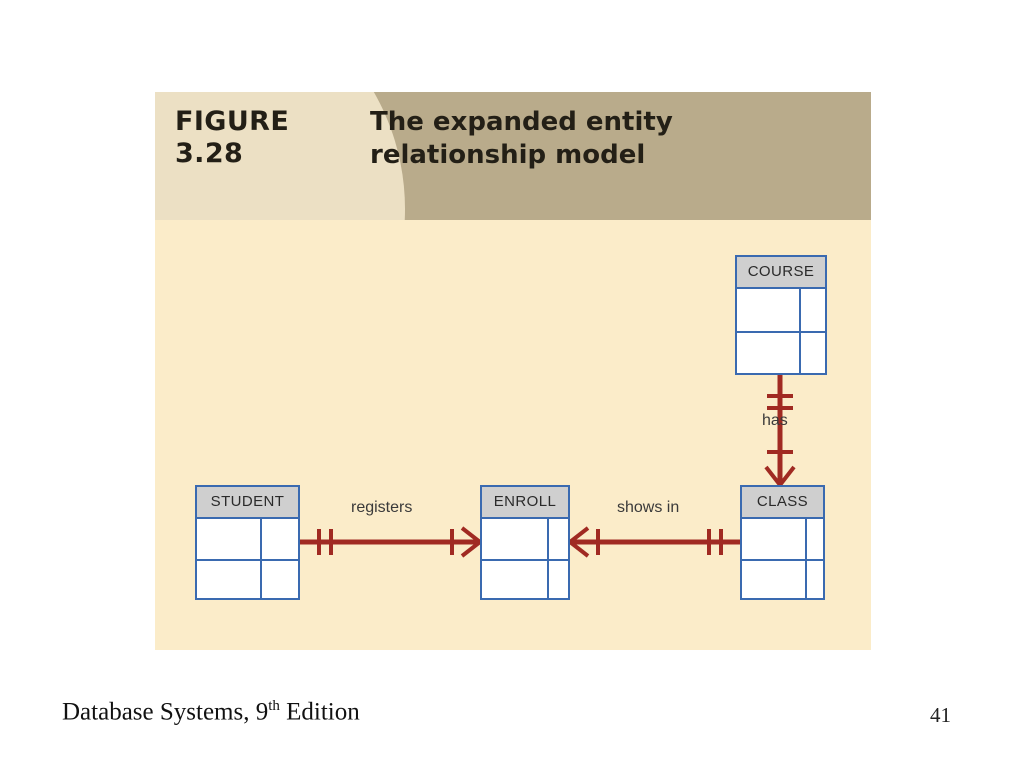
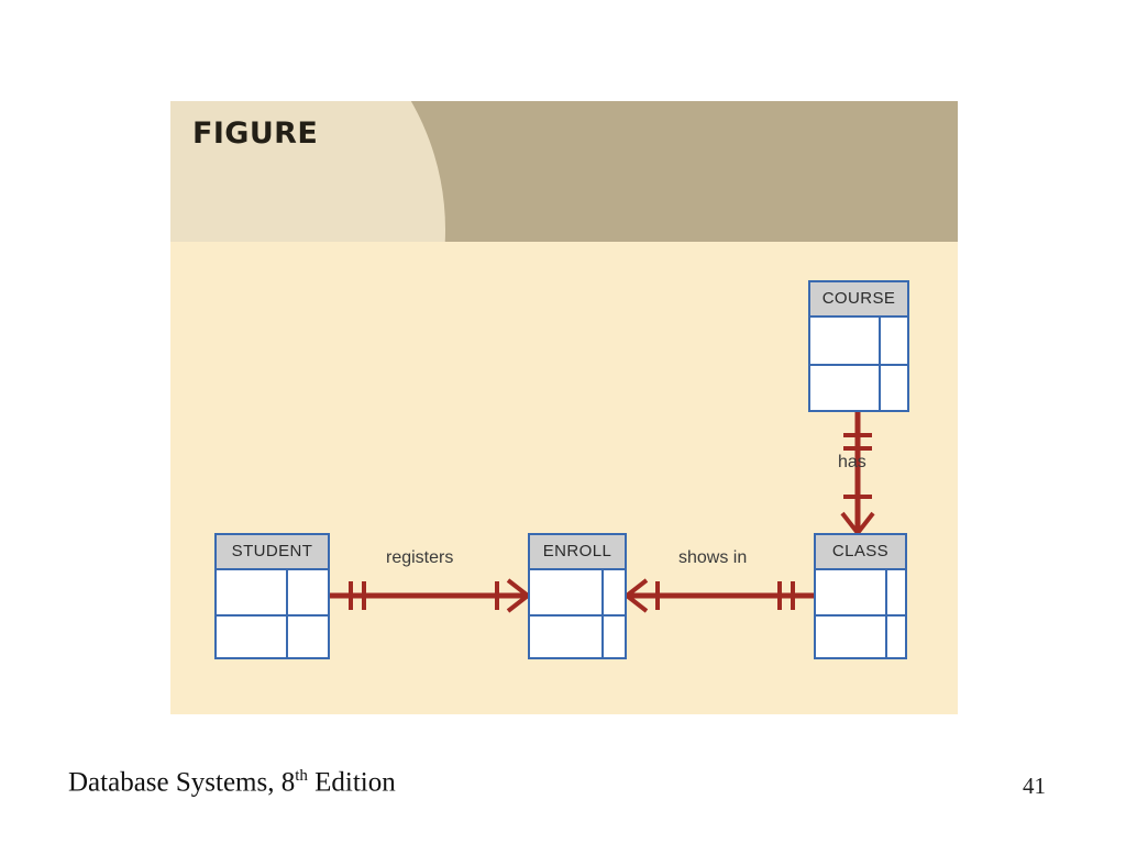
  FIGURE
- 3.28
- The expanded entity
- relationship model
  registers
  shows in
  has
  STUDENT
  ENROLL
  CLASS
  COURSE
- Database Systems, 9th Edition
+ Database Systems, 8th Edition
  41
